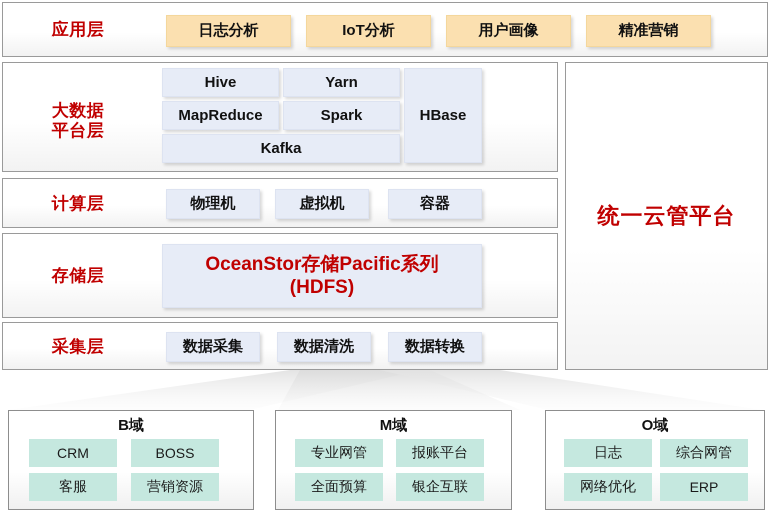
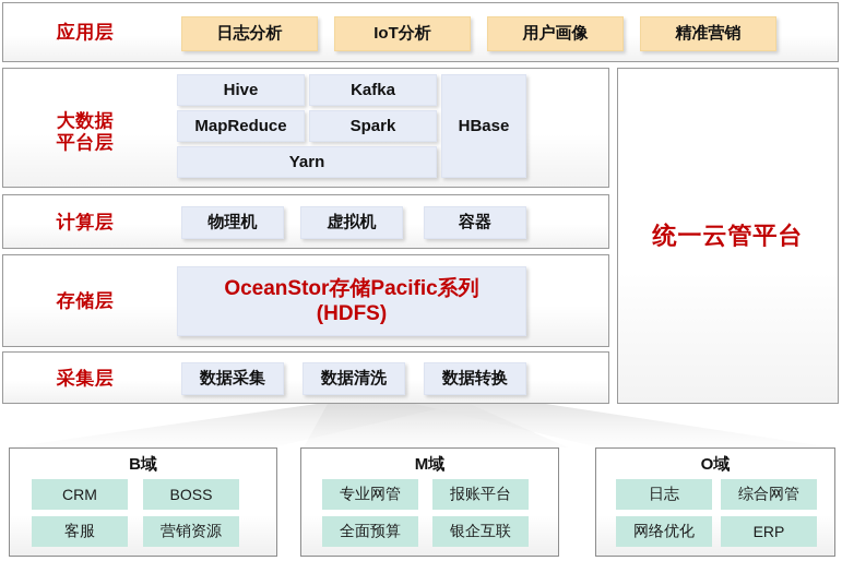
  应用层
  日志分析
  IoT分析
  用户画像
  精准营销
  大数据
  平台层
  Hive
- Yarn
+ Kafka
  MapReduce
  Spark
- Kafka
+ Yarn
  HBase
  计算层
  物理机
  虚拟机
  容器
  存储层
  OceanStor存储Pacific系列
  (HDFS)
  采集层
  数据采集
  数据清洗
  数据转换
  统一云管平台
  B域
  CRM
  BOSS
  客服
  营销资源
  M域
  专业网管
  报账平台
  全面预算
  银企互联
  O域
  日志
  综合网管
  网络优化
  ERP
